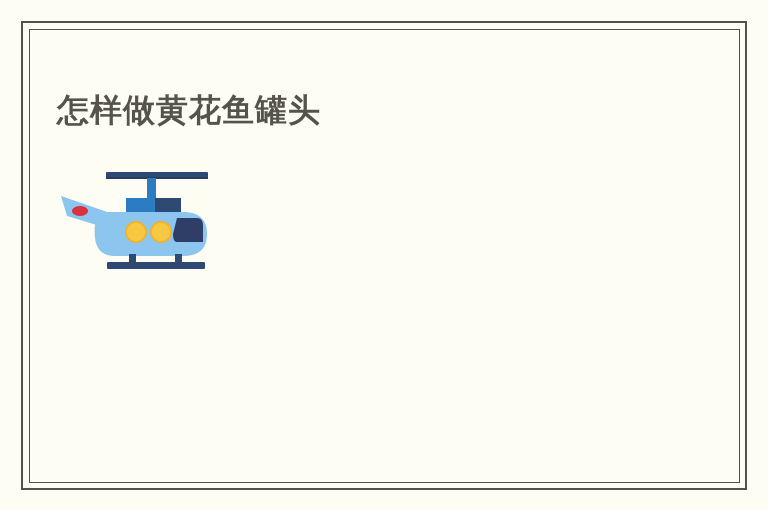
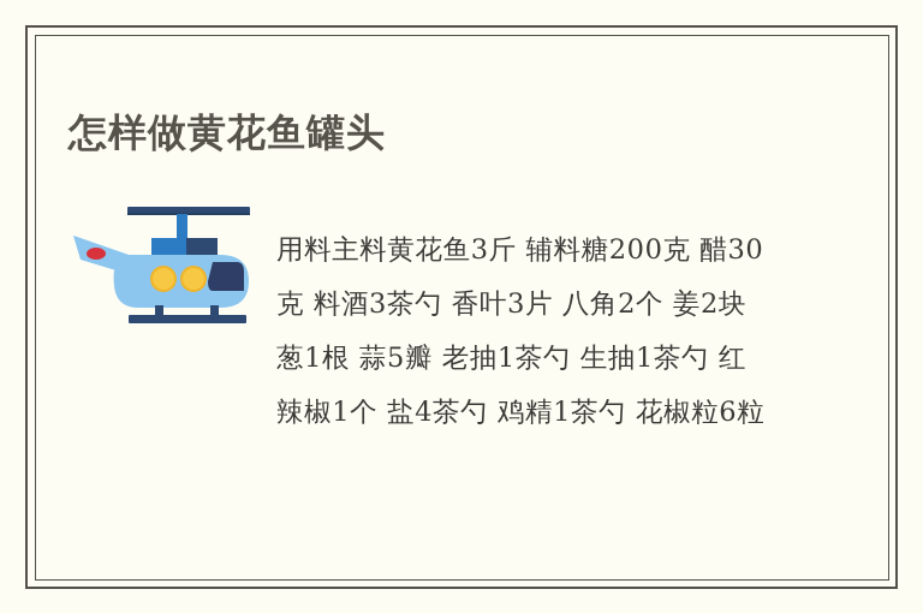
  怎样做黄花鱼罐头
+ 用料主料黄花鱼3斤 辅料糖200克 醋30克 料酒3茶勺 香叶3片 八角2个 姜2块 葱1根 蒜5瓣 老抽1茶勺 生抽1茶勺 红辣椒1个 盐4茶勺 鸡精1茶勺 花椒粒6粒
